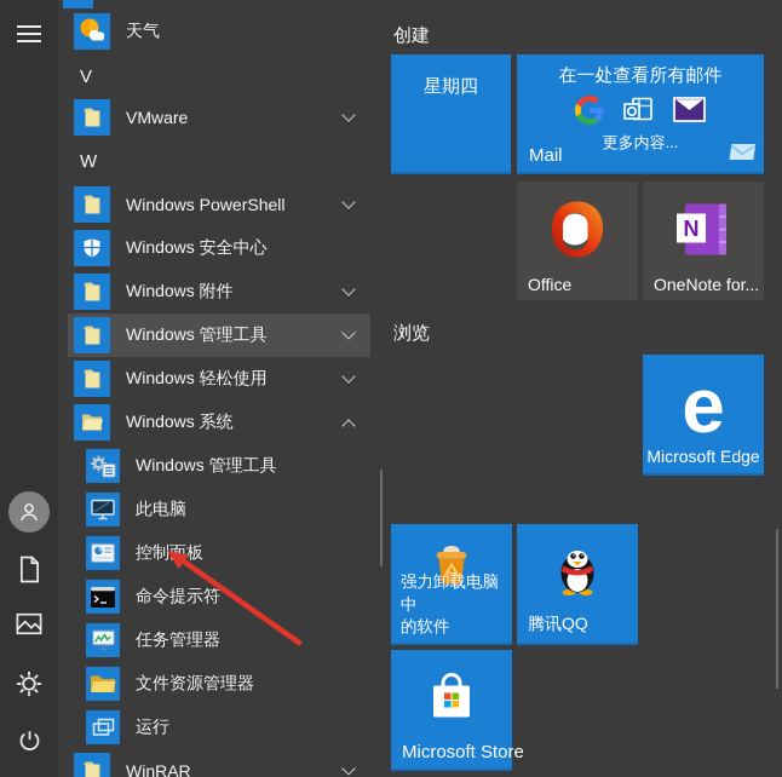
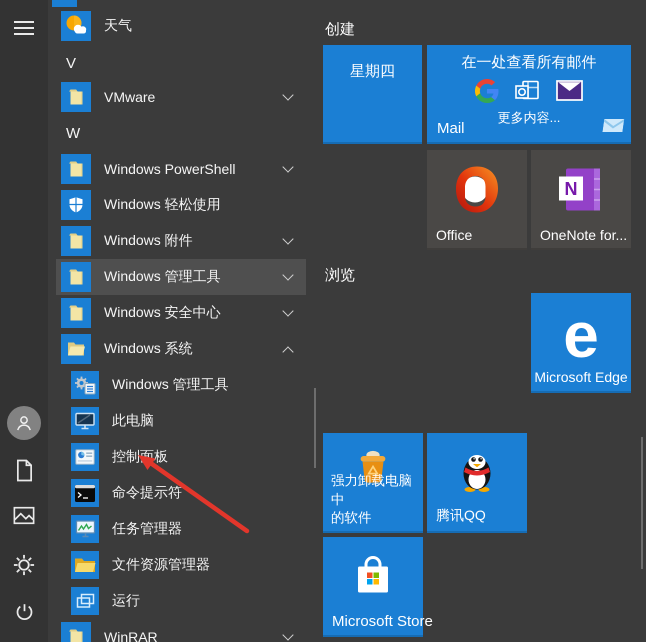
  天气
  V
  VMware
  W
  Windows PowerShell
- Windows 安全中心
+ Windows 轻松使用
  Windows 附件
  Windows 管理工具
- Windows 轻松使用
+ Windows 安全中心
  Windows 系统
  Windows 管理工具
  此电脑
  控制面板
  命令提示符
  任务管理器
  文件资源管理器
  运行
  WinRAR
  创建
  星期四
  在一处查看所有邮件
  更多内容...
  Mail
  Office
  N
  OneNote for...
  浏览
  e
  Microsoft Edge
  强力卸载电脑中
  的软件
  腾讯QQ
  Microsoft Store
